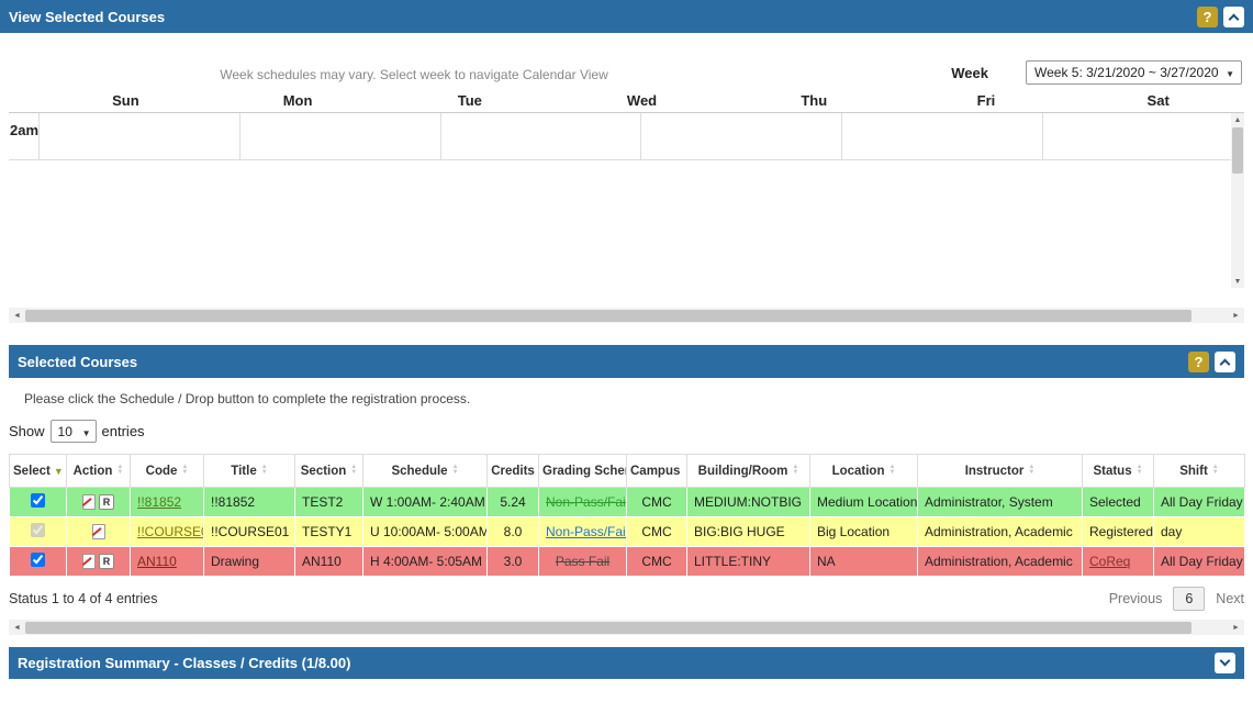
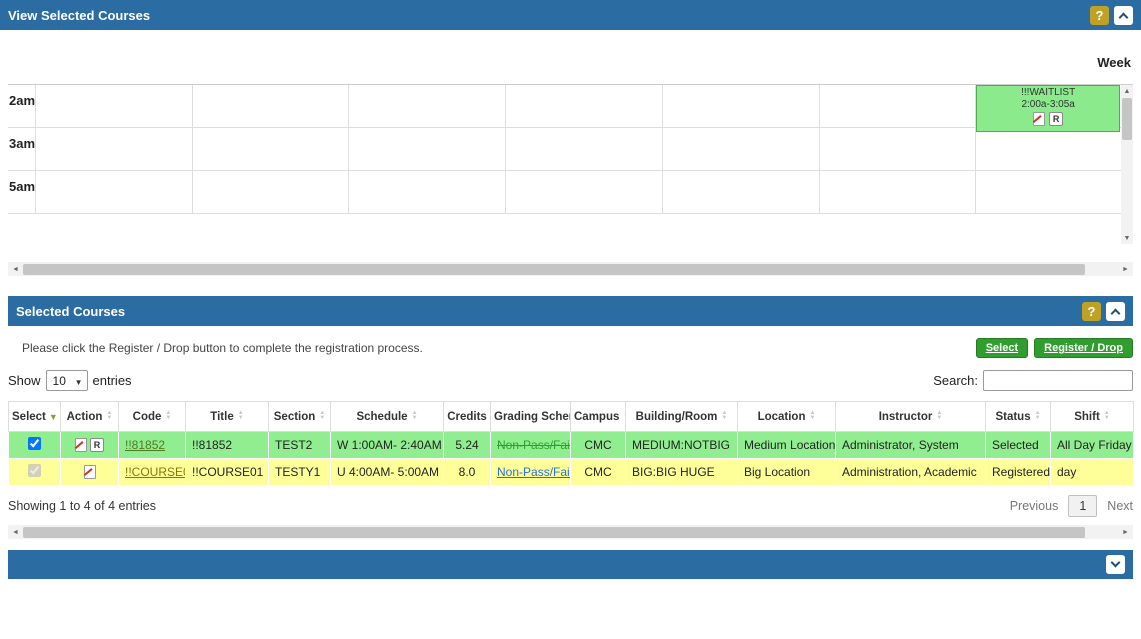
  View Selected Courses
  ?
- Week schedules may vary. Select week to navigate Calendar View
  Week
- Week 5: 3/21/2020 ~ 3/27/2020
- Sun
- Mon
- Tue
- Wed
- Thu
- Fri
- Sat
  2am
+ !!!WAITLIST
+ 2:00a-3:05a
+ R
+ 3am
+ 5am
  Selected Courses
  ?
- Please click the Schedule / Drop button to complete the registration process.
+ Please click the Register / Drop button to complete the registration process.
+ Select
+ Register / Drop
  Show
  10
  entries
+ Search:
  Select	Action	Code	Title	Section	Schedule	Credits	Grading Sche	Campus	Building/Room	Location	Instructor	Status	Shift
  	R	!!81852	!!81852	TEST2	W 1:00AM- 2:40AM	5.24	Non-Pass/Fai	CMC	MEDIUM:NOTBIG	Medium Location	Administrator, System	Selected	All Day Friday
- 		!!COURSE	!!COURSE01	TESTY1	U 10:00AM- 5:00AM	8.0	Non-Pass/Fai	CMC	BIG:BIG HUGE	Big Location	Administration, Academic	Registered	day
+ 		!!COURSE	!!COURSE01	TESTY1	U 4:00AM- 5:00AM	8.0	Non-Pass/Fai	CMC	BIG:BIG HUGE	Big Location	Administration, Academic	Registered	day
- 	R	AN110	Drawing	AN110	H 4:00AM- 5:05AM	3.0	Pass Fail	CMC	LITTLE:TINY	NA	Administration, Academic	CoReq	All Day Friday
- Status 1 to 4 of 4 entries
+ Showing 1 to 4 of 4 entries
  Previous
- 6
+ 1
  Next
- Registration Summary - Classes / Credits (1/8.00)
